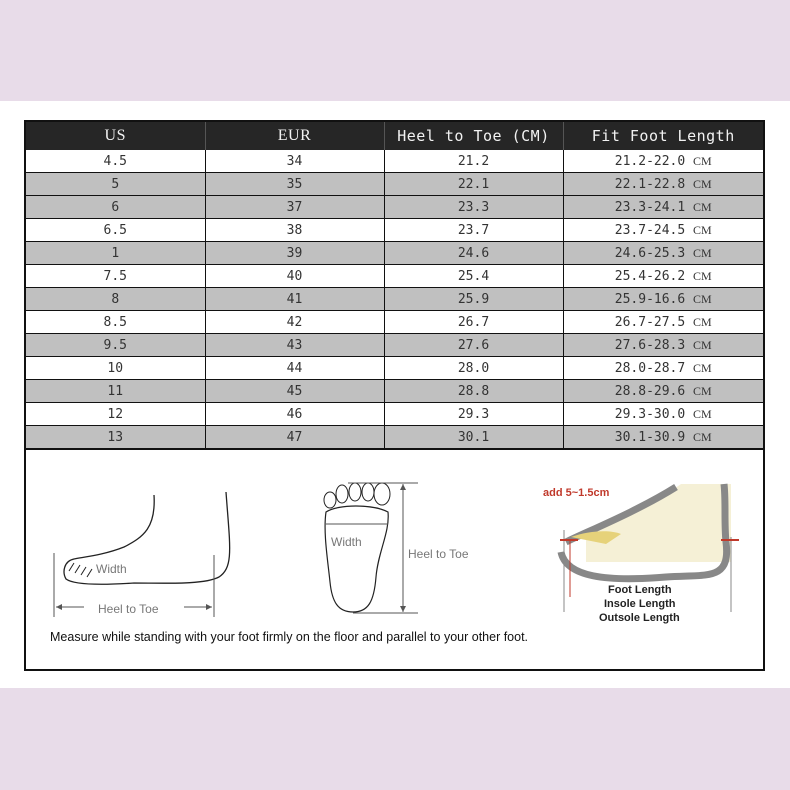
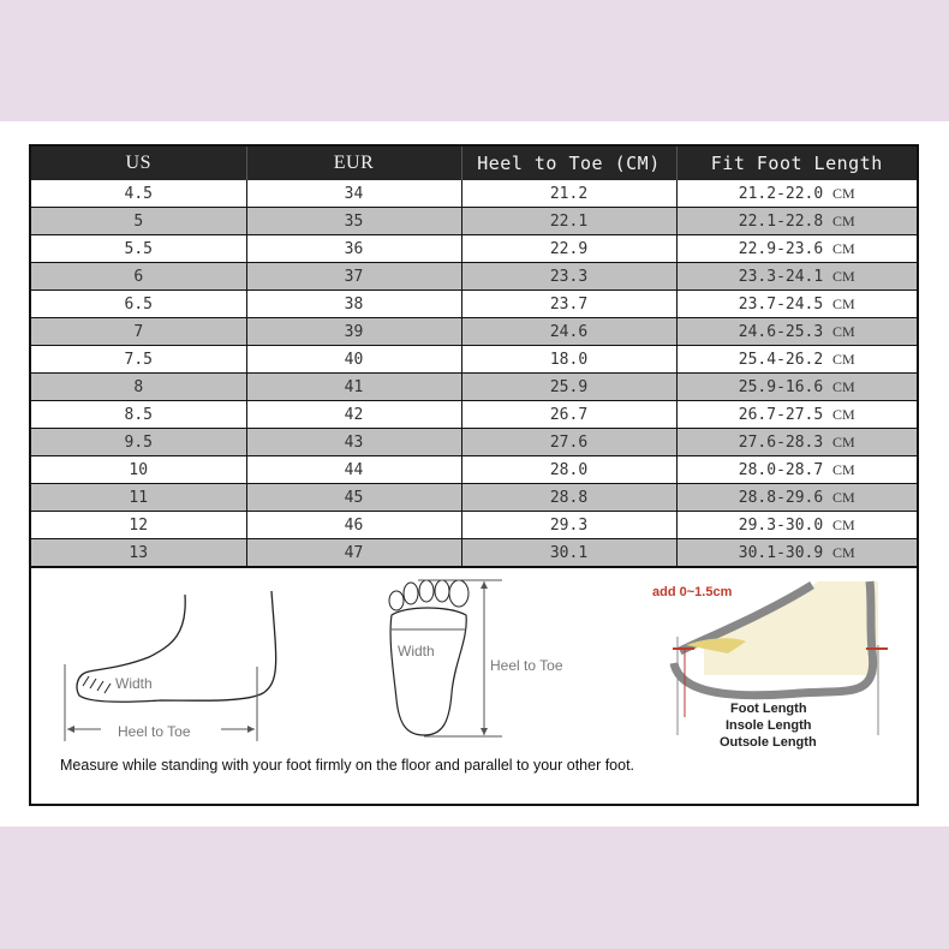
  US	EUR	Heel to Toe (CM)	Fit Foot Length
  4.5	34	21.2	21.2-22.0 CM
  5	35	22.1	22.1-22.8 CM
+ 5.5	36	22.9	22.9-23.6 CM
  6	37	23.3	23.3-24.1 CM
  6.5	38	23.7	23.7-24.5 CM
- 1	39	24.6	24.6-25.3 CM
+ 7	39	24.6	24.6-25.3 CM
- 7.5	40	25.4	25.4-26.2 CM
+ 7.5	40	18.0	25.4-26.2 CM
  8	41	25.9	25.9-16.6 CM
  8.5	42	26.7	26.7-27.5 CM
  9.5	43	27.6	27.6-28.3 CM
  10	44	28.0	28.0-28.7 CM
  11	45	28.8	28.8-29.6 CM
  12	46	29.3	29.3-30.0 CM
  13	47	30.1	30.1-30.9 CM
  Width
  Heel to Toe
  Width
  Heel to Toe
- add 5~1.5cm
+ add 0~1.5cm
  Foot Length
  Insole Length
  Outsole Length
  Measure while standing with your foot firmly on the floor and parallel to your other foot.
